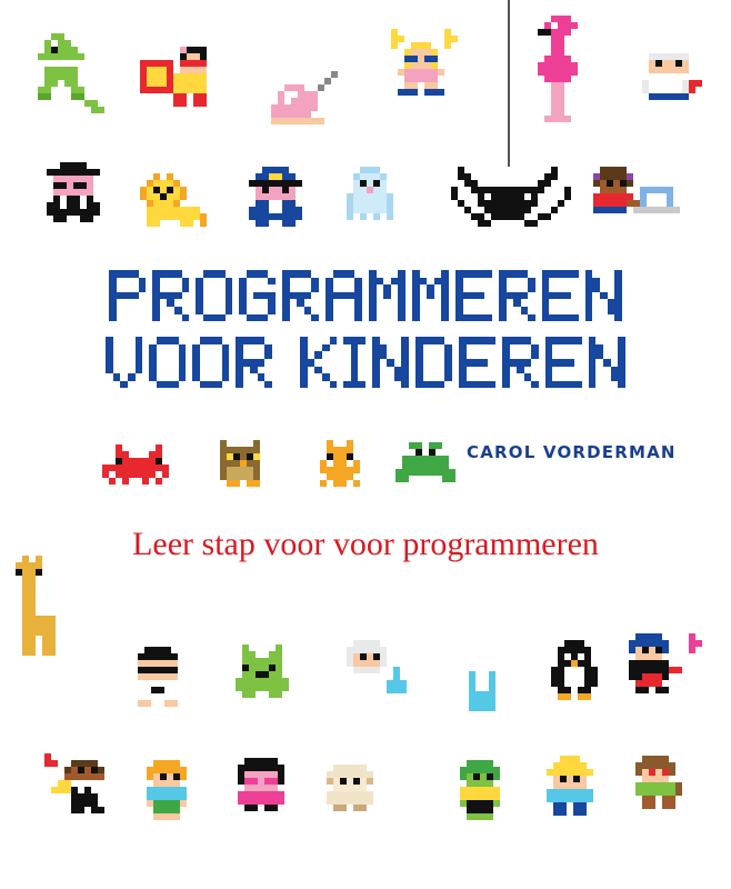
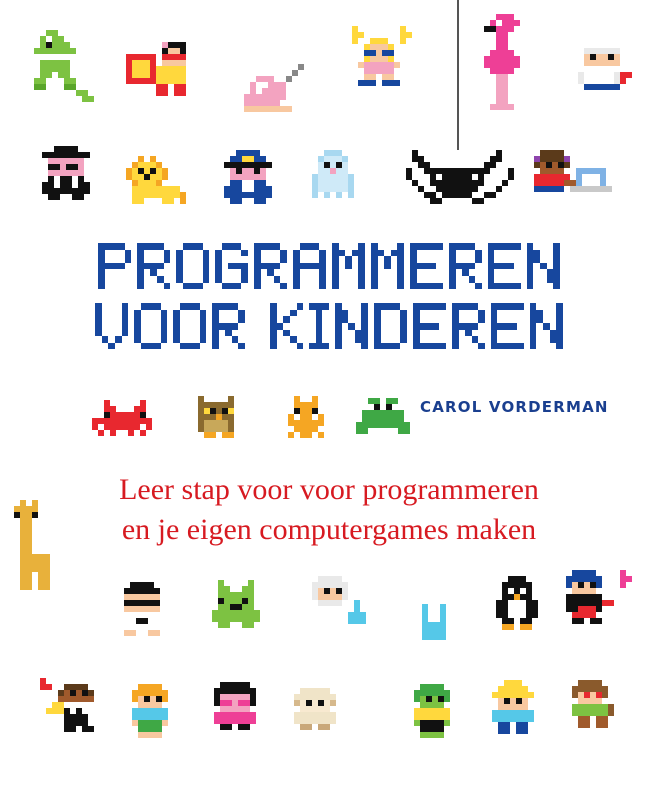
  CAROL VORDERMAN
  Leer stap voor voor programmeren
+ en je eigen computergames maken
